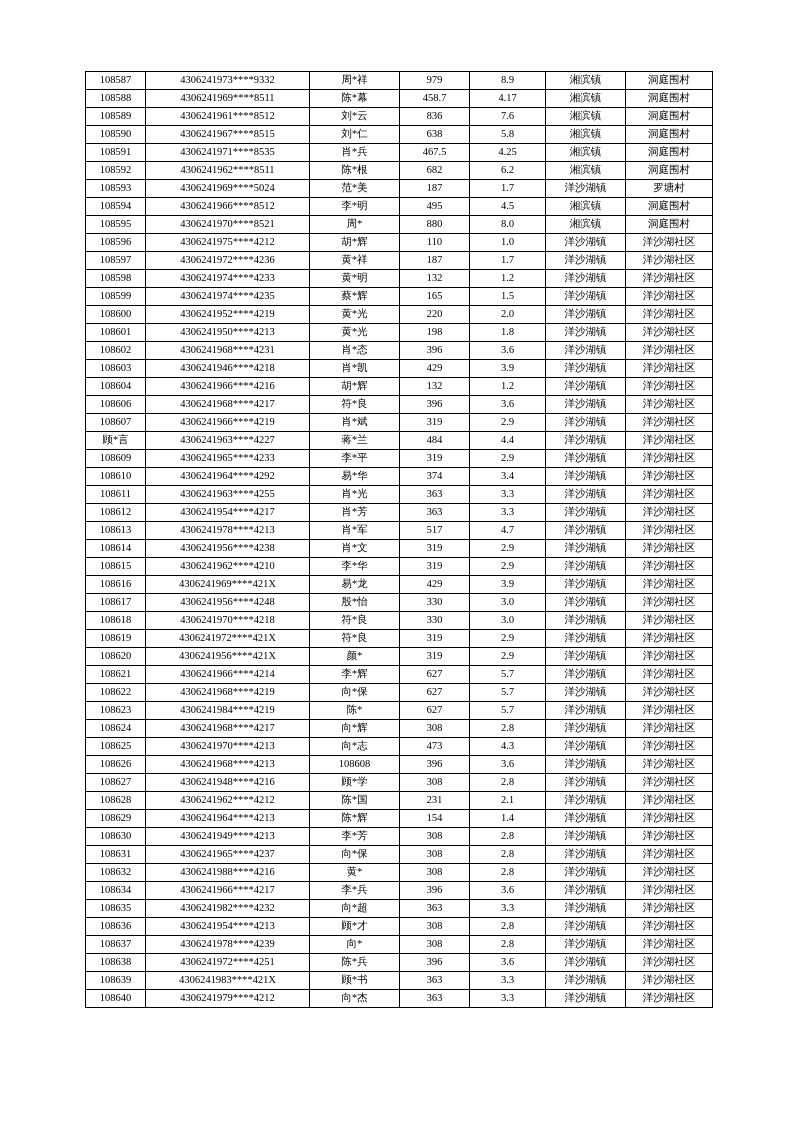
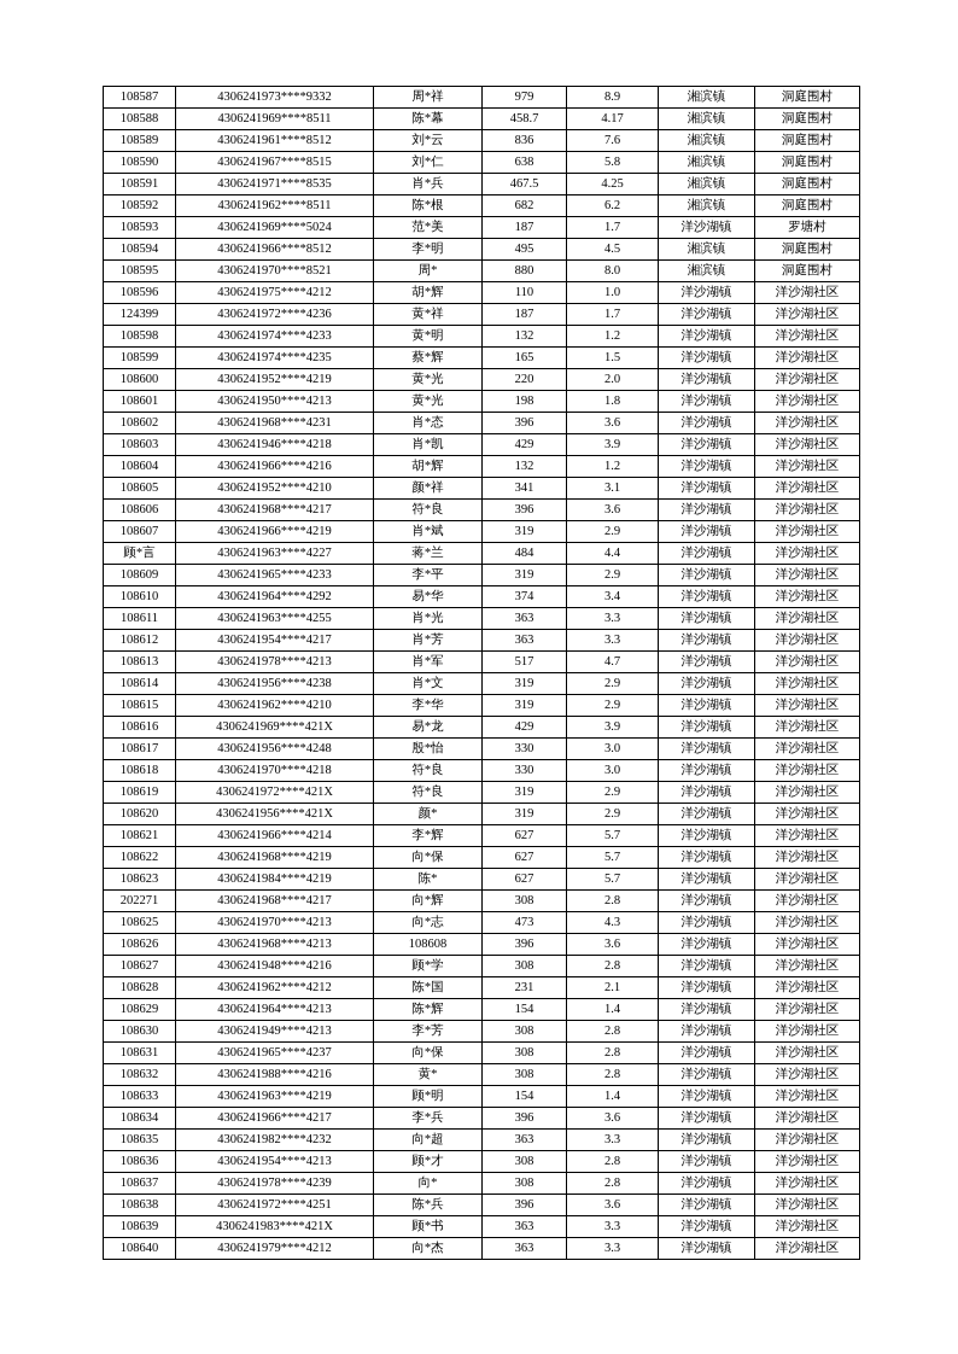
  108587	4306241973****9332	周*祥	979	8.9	湘滨镇	洞庭围村
  108588	4306241969****8511	陈*幕	458.7	4.17	湘滨镇	洞庭围村
  108589	4306241961****8512	刘*云	836	7.6	湘滨镇	洞庭围村
  108590	4306241967****8515	刘*仁	638	5.8	湘滨镇	洞庭围村
  108591	4306241971****8535	肖*兵	467.5	4.25	湘滨镇	洞庭围村
  108592	4306241962****8511	陈*根	682	6.2	湘滨镇	洞庭围村
  108593	4306241969****5024	范*美	187	1.7	洋沙湖镇	罗塘村
  108594	4306241966****8512	李*明	495	4.5	湘滨镇	洞庭围村
  108595	4306241970****8521	周*	880	8.0	湘滨镇	洞庭围村
  108596	4306241975****4212	胡*辉	110	1.0	洋沙湖镇	洋沙湖社区
- 108597	4306241972****4236	黄*祥	187	1.7	洋沙湖镇	洋沙湖社区
+ 124399	4306241972****4236	黄*祥	187	1.7	洋沙湖镇	洋沙湖社区
  108598	4306241974****4233	黄*明	132	1.2	洋沙湖镇	洋沙湖社区
  108599	4306241974****4235	蔡*辉	165	1.5	洋沙湖镇	洋沙湖社区
  108600	4306241952****4219	黄*光	220	2.0	洋沙湖镇	洋沙湖社区
  108601	4306241950****4213	黄*光	198	1.8	洋沙湖镇	洋沙湖社区
  108602	4306241968****4231	肖*态	396	3.6	洋沙湖镇	洋沙湖社区
  108603	4306241946****4218	肖*凯	429	3.9	洋沙湖镇	洋沙湖社区
  108604	4306241966****4216	胡*辉	132	1.2	洋沙湖镇	洋沙湖社区
+ 108605	4306241952****4210	颜*祥	341	3.1	洋沙湖镇	洋沙湖社区
  108606	4306241968****4217	符*良	396	3.6	洋沙湖镇	洋沙湖社区
  108607	4306241966****4219	肖*斌	319	2.9	洋沙湖镇	洋沙湖社区
  顾*言	4306241963****4227	蒋*兰	484	4.4	洋沙湖镇	洋沙湖社区
  108609	4306241965****4233	李*平	319	2.9	洋沙湖镇	洋沙湖社区
  108610	4306241964****4292	易*华	374	3.4	洋沙湖镇	洋沙湖社区
  108611	4306241963****4255	肖*光	363	3.3	洋沙湖镇	洋沙湖社区
  108612	4306241954****4217	肖*芳	363	3.3	洋沙湖镇	洋沙湖社区
  108613	4306241978****4213	肖*军	517	4.7	洋沙湖镇	洋沙湖社区
  108614	4306241956****4238	肖*文	319	2.9	洋沙湖镇	洋沙湖社区
  108615	4306241962****4210	李*华	319	2.9	洋沙湖镇	洋沙湖社区
  108616	4306241969****421X	易*龙	429	3.9	洋沙湖镇	洋沙湖社区
  108617	4306241956****4248	殷*怡	330	3.0	洋沙湖镇	洋沙湖社区
  108618	4306241970****4218	符*良	330	3.0	洋沙湖镇	洋沙湖社区
  108619	4306241972****421X	符*良	319	2.9	洋沙湖镇	洋沙湖社区
  108620	4306241956****421X	颜*	319	2.9	洋沙湖镇	洋沙湖社区
  108621	4306241966****4214	李*辉	627	5.7	洋沙湖镇	洋沙湖社区
  108622	4306241968****4219	向*保	627	5.7	洋沙湖镇	洋沙湖社区
  108623	4306241984****4219	陈*	627	5.7	洋沙湖镇	洋沙湖社区
- 108624	4306241968****4217	向*辉	308	2.8	洋沙湖镇	洋沙湖社区
+ 202271	4306241968****4217	向*辉	308	2.8	洋沙湖镇	洋沙湖社区
  108625	4306241970****4213	向*志	473	4.3	洋沙湖镇	洋沙湖社区
  108626	4306241968****4213	108608	396	3.6	洋沙湖镇	洋沙湖社区
  108627	4306241948****4216	顾*学	308	2.8	洋沙湖镇	洋沙湖社区
  108628	4306241962****4212	陈*国	231	2.1	洋沙湖镇	洋沙湖社区
  108629	4306241964****4213	陈*辉	154	1.4	洋沙湖镇	洋沙湖社区
  108630	4306241949****4213	李*芳	308	2.8	洋沙湖镇	洋沙湖社区
  108631	4306241965****4237	向*保	308	2.8	洋沙湖镇	洋沙湖社区
  108632	4306241988****4216	黄*	308	2.8	洋沙湖镇	洋沙湖社区
+ 108633	4306241963****4219	顾*明	154	1.4	洋沙湖镇	洋沙湖社区
  108634	4306241966****4217	李*兵	396	3.6	洋沙湖镇	洋沙湖社区
  108635	4306241982****4232	向*超	363	3.3	洋沙湖镇	洋沙湖社区
  108636	4306241954****4213	顾*才	308	2.8	洋沙湖镇	洋沙湖社区
  108637	4306241978****4239	向*	308	2.8	洋沙湖镇	洋沙湖社区
  108638	4306241972****4251	陈*兵	396	3.6	洋沙湖镇	洋沙湖社区
  108639	4306241983****421X	顾*书	363	3.3	洋沙湖镇	洋沙湖社区
  108640	4306241979****4212	向*杰	363	3.3	洋沙湖镇	洋沙湖社区
